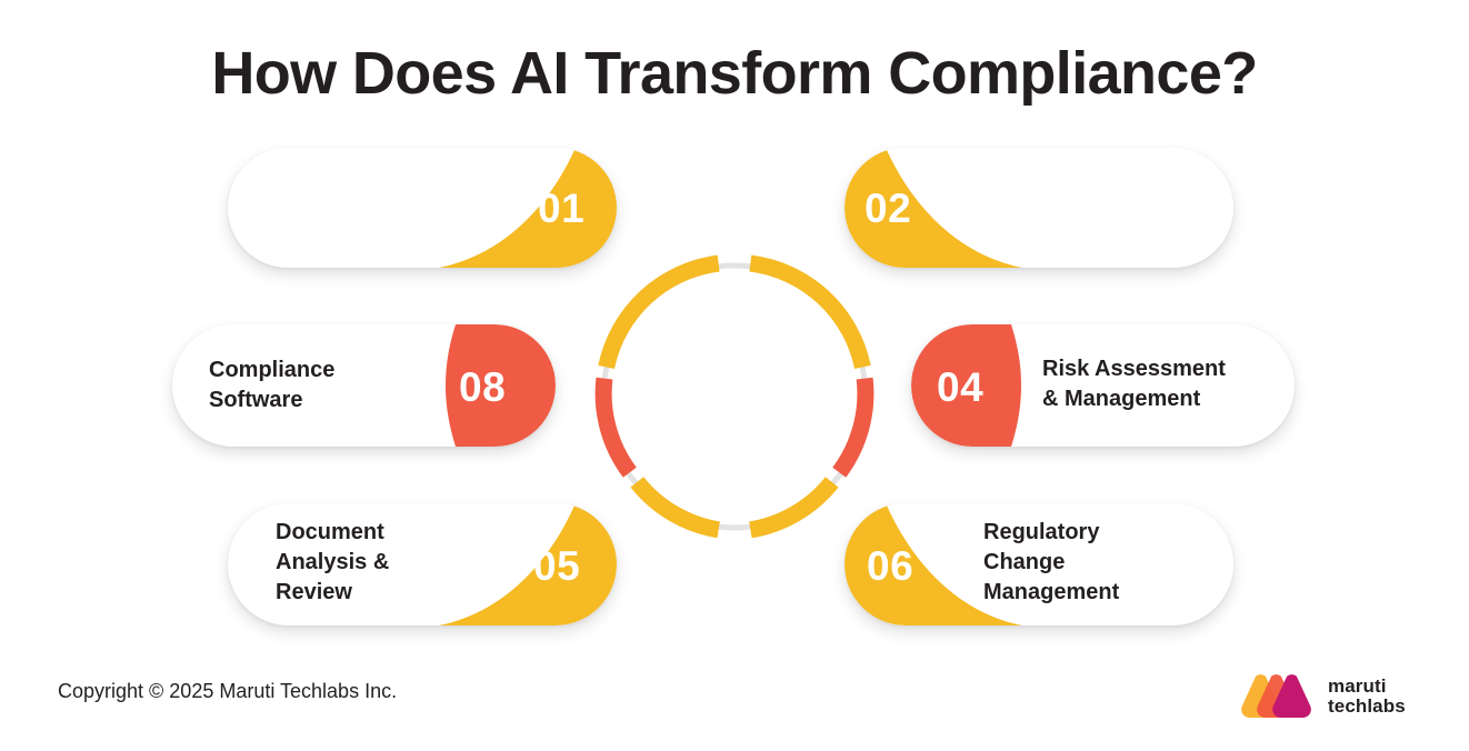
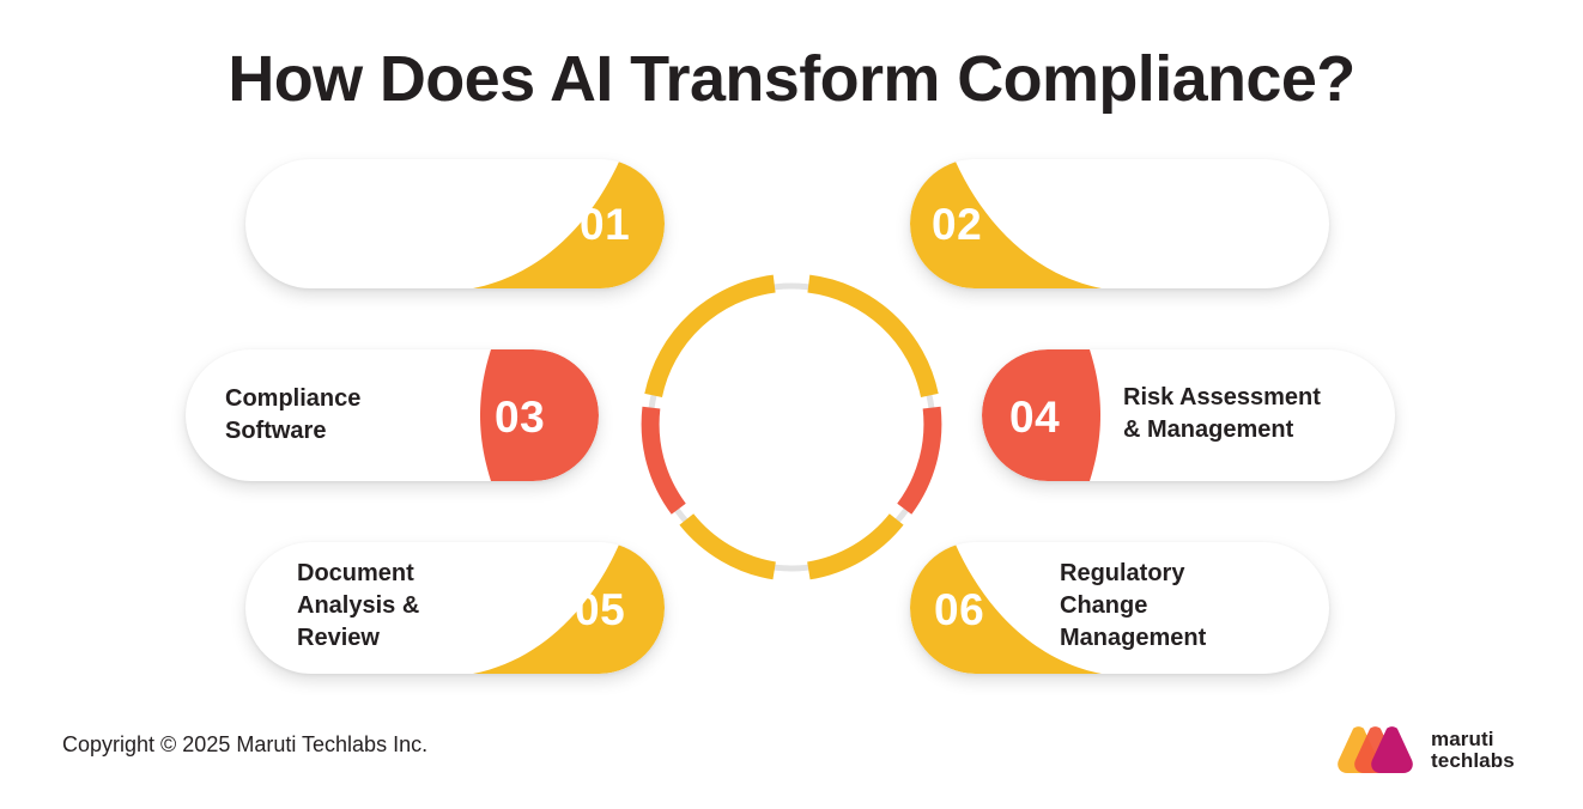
  How Does AI Transform Compliance?
  01
  02
  Compliance
  Software
- 08
+ 03
  Risk Assessment
  & Management
  04
  Document
  Analysis &
  Review
  05
  Regulatory
  Change
  Management
  06
  Copyright © 2025 Maruti Techlabs Inc.
  maruti
  techlabs
